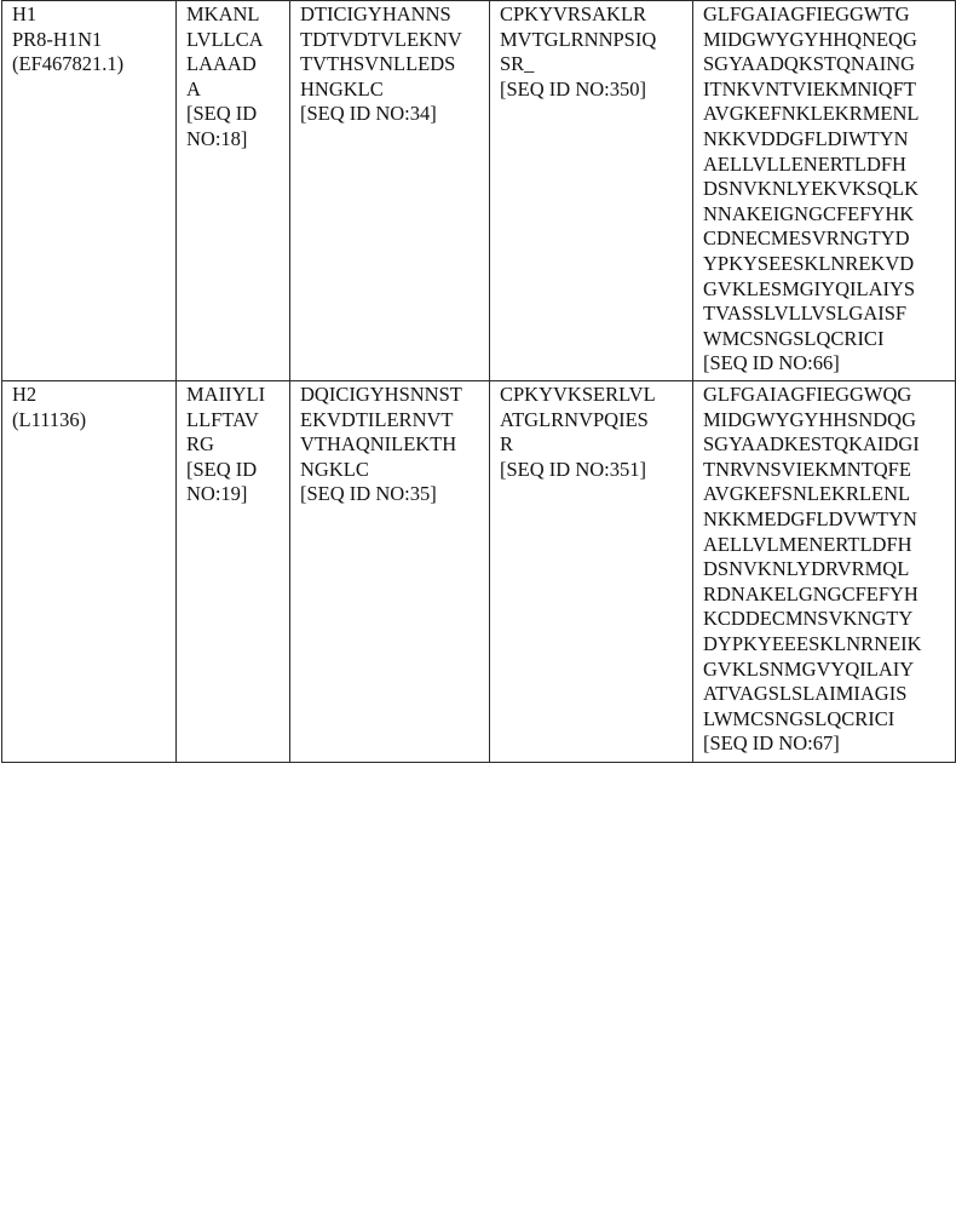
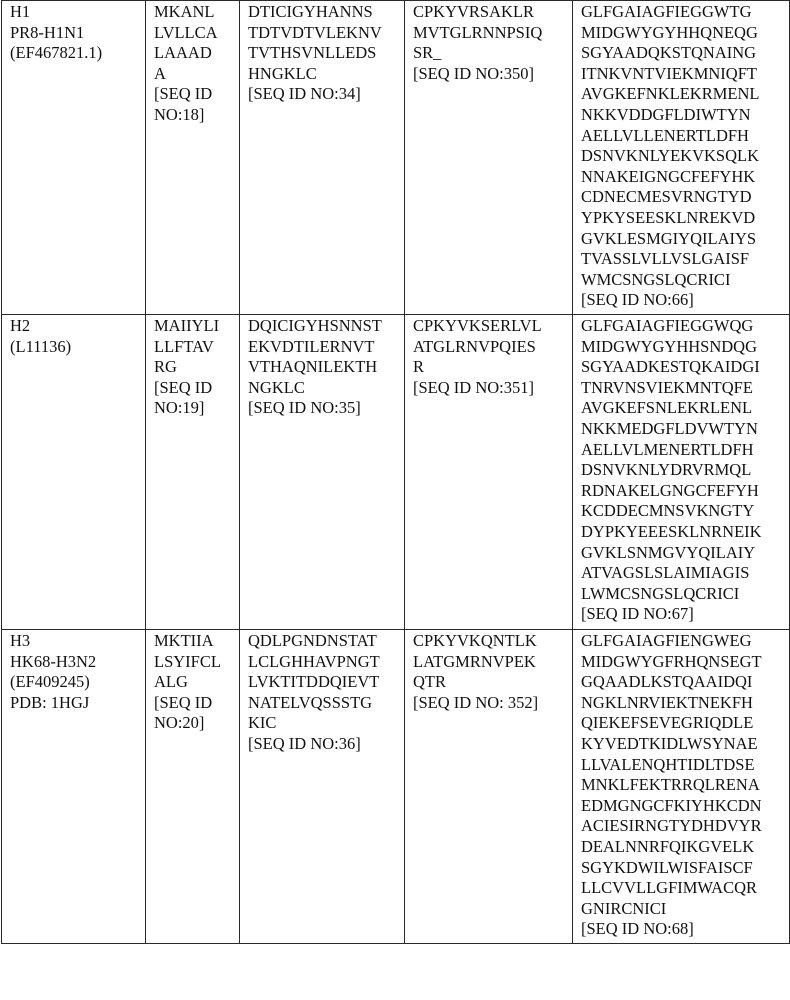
  H1PR8-H1N1(EF467821.1)	MKANLLVLLCALAAADA[SEQ IDNO:18]	DTICIGYHANNSTDTVDTVLEKNVTVTHSVNLLEDSHNGKLC[SEQ ID NO:34]	CPKYVRSAKLRMVTGLRNNPSIQSR_[SEQ ID NO:350]	GLFGAIAGFIEGGWTGMIDGWYGYHHQNEQGSGYAADQKSTQNAINGITNKVNTVIEKMNIQFTAVGKEFNKLEKRMENLNKKVDDGFLDIWTYNAELLVLLENERTLDFHDSNVKNLYEKVKSQLKNNAKEIGNGCFEFYHKCDNECMESVRNGTYDYPKYSEESKLNREKVDGVKLESMGIYQILAIYSTVASSLVLLVSLGAISFWMCSNGSLQCRICI[SEQ ID NO:66]
  H2(L11136)	MAIIYLILLFTAVRG[SEQ IDNO:19]	DQICIGYHSNNSTEKVDTILERNVTVTHAQNILEKTHNGKLC[SEQ ID NO:35]	CPKYVKSERLVLATGLRNVPQIESR[SEQ ID NO:351]	GLFGAIAGFIEGGWQGMIDGWYGYHHSNDQGSGYAADKESTQKAIDGITNRVNSVIEKMNTQFEAVGKEFSNLEKRLENLNKKMEDGFLDVWTYNAELLVLMENERTLDFHDSNVKNLYDRVRMQLRDNAKELGNGCFEFYHKCDDECMNSVKNGTYDYPKYEEESKLNRNEIKGVKLSNMGVYQILAIYATVAGSLSLAIMIAGISLWMCSNGSLQCRICI[SEQ ID NO:67]
+ H3HK68-H3N2(EF409245)PDB: 1HGJ	MKTIIALSYIFCLALG[SEQ IDNO:20]	QDLPGNDNSTATLCLGHHAVPNGTLVKTITDDQIEVTNATELVQSSSTGKIC[SEQ ID NO:36]	CPKYVKQNTLKLATGMRNVPEKQTR[SEQ ID NO: 352]	GLFGAIAGFIENGWEGMIDGWYGFRHQNSEGTGQAADLKSTQAAIDQINGKLNRVIEKTNEKFHQIEKEFSEVEGRIQDLEKYVEDTKIDLWSYNAELLVALENQHTIDLTDSEMNKLFEKTRRQLRENAEDMGNGCFKIYHKCDNACIESIRNGTYDHDVYRDEALNNRFQIKGVELKSGYKDWILWISFAISCFLLCVVLLGFIMWACQRGNIRCNICI[SEQ ID NO:68]
